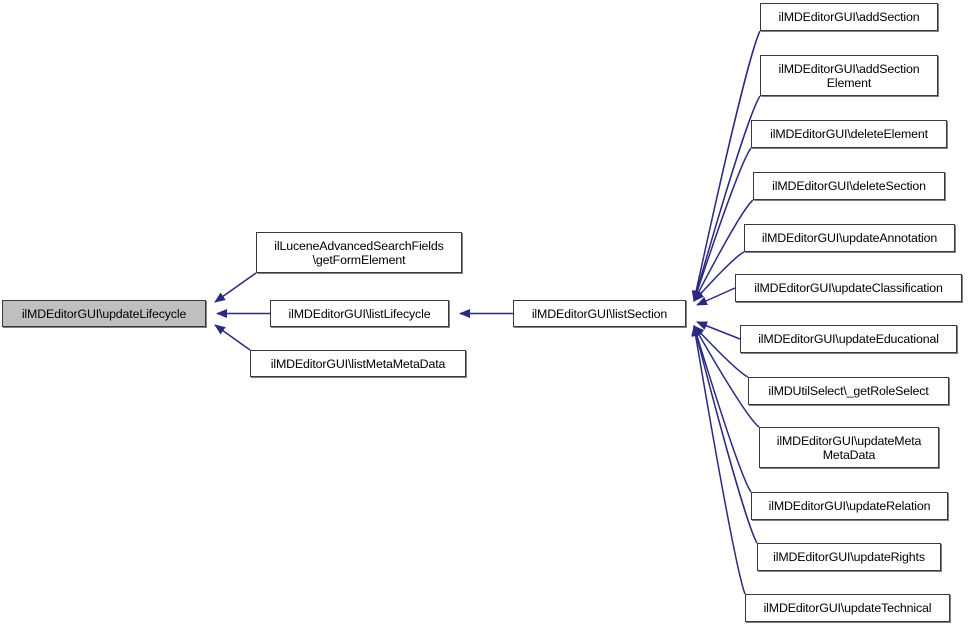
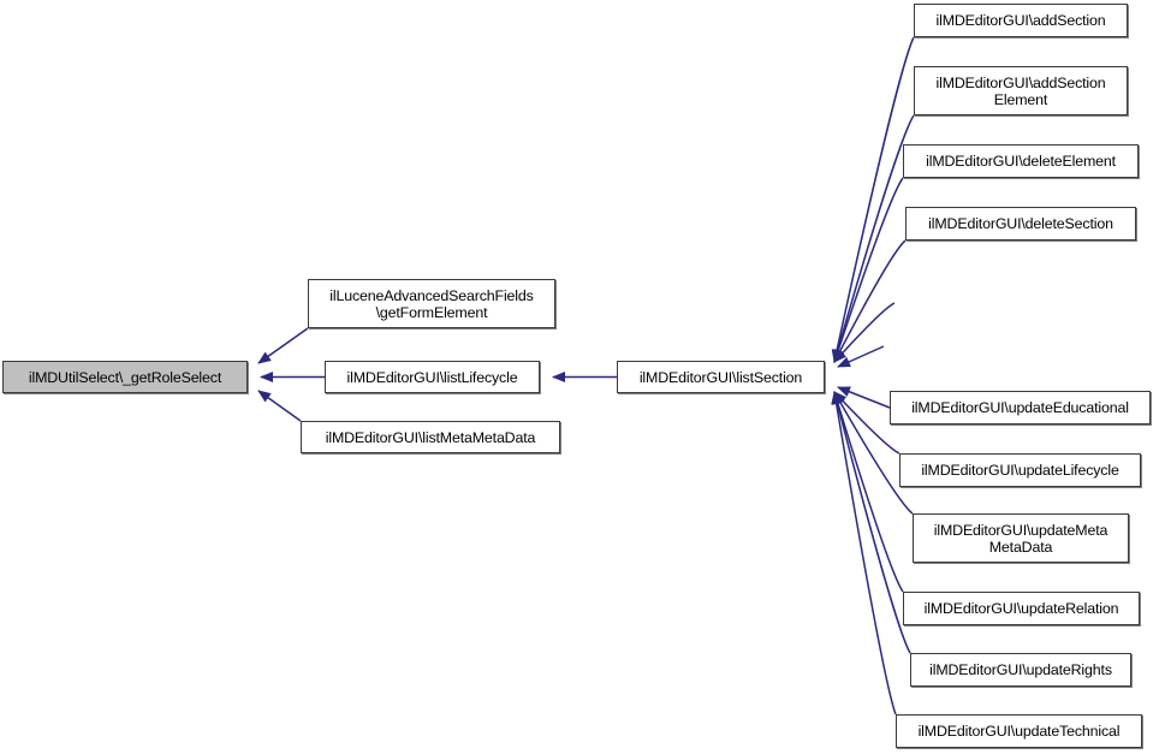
- ilMDEditorGUI\updateLifecycle
+ ilMDUtilSelect\_getRoleSelect
  ilLuceneAdvancedSearchFields
  \getFormElement
  ilMDEditorGUI\listLifecycle
  ilMDEditorGUI\listMetaMetaData
  ilMDEditorGUI\listSection
  ilMDEditorGUI\addSection
  ilMDEditorGUI\addSection
  Element
  ilMDEditorGUI\deleteElement
  ilMDEditorGUI\deleteSection
- ilMDEditorGUI\updateAnnotation
- ilMDEditorGUI\updateClassification
  ilMDEditorGUI\updateEducational
- ilMDUtilSelect\_getRoleSelect
+ ilMDEditorGUI\updateLifecycle
  ilMDEditorGUI\updateMeta
  MetaData
  ilMDEditorGUI\updateRelation
  ilMDEditorGUI\updateRights
  ilMDEditorGUI\updateTechnical
